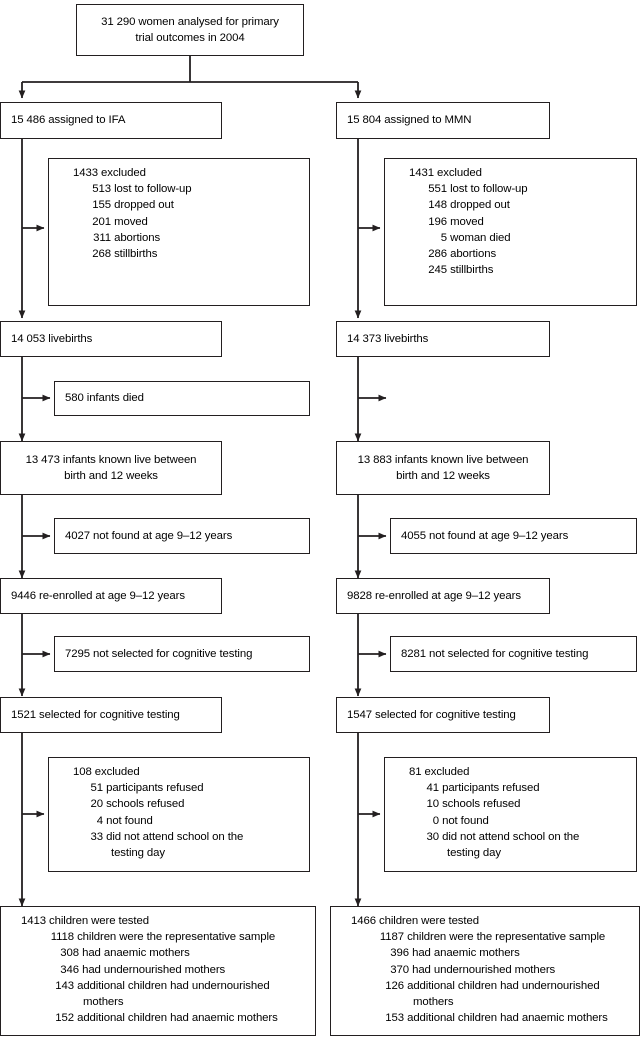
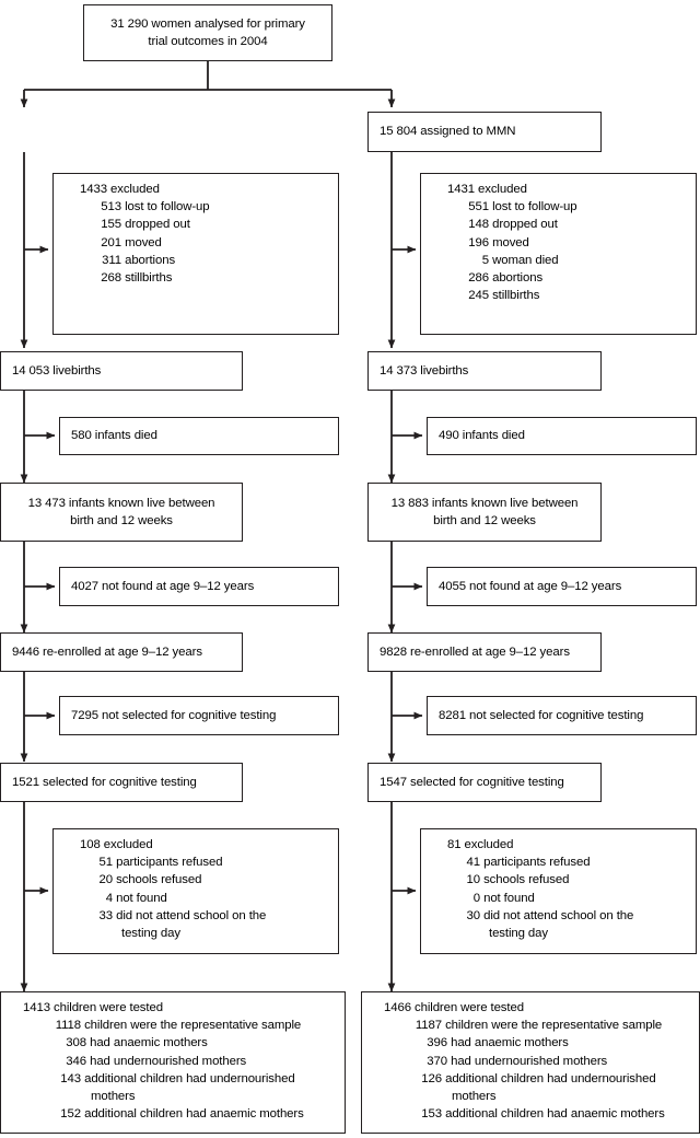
  31 290 women analysed for primary
  trial outcomes in 2004
- 15 486 assigned to IFA
  1433 excluded
  513 lost to follow-up
  155 dropped out
  201 moved
  311 abortions
  268 stillbirths
  14 053 livebirths
  580 infants died
  13 473 infants known live between
  birth and 12 weeks
  4027 not found at age 9–12 years
  9446 re-enrolled at age 9–12 years
  7295 not selected for cognitive testing
  1521 selected for cognitive testing
  108 excluded
  51 participants refused
  20 schools refused
  4 not found
  33 did not attend school on the
  testing day
  1413 children were tested
  1118 children were the representative sample
  308 had anaemic mothers
  346 had undernourished mothers
  143 additional children had undernourished
  mothers
  152 additional children had anaemic mothers
  15 804 assigned to MMN
  1431 excluded
  551 lost to follow-up
  148 dropped out
  196 moved
  5 woman died
  286 abortions
  245 stillbirths
  14 373 livebirths
+ 490 infants died
  13 883 infants known live between
  birth and 12 weeks
  4055 not found at age 9–12 years
  9828 re-enrolled at age 9–12 years
  8281 not selected for cognitive testing
  1547 selected for cognitive testing
  81 excluded
  41 participants refused
  10 schools refused
  0 not found
  30 did not attend school on the
  testing day
  1466 children were tested
  1187 children were the representative sample
  396 had anaemic mothers
  370 had undernourished mothers
  126 additional children had undernourished
  mothers
  153 additional children had anaemic mothers
